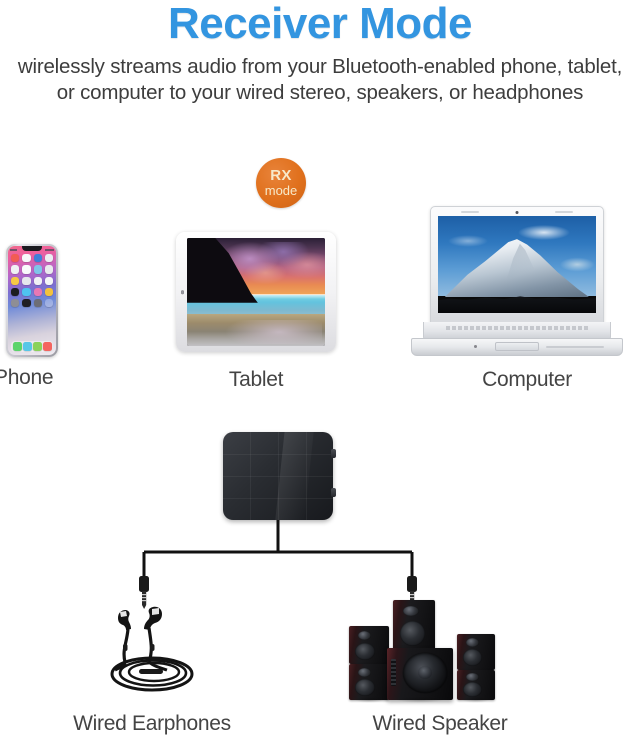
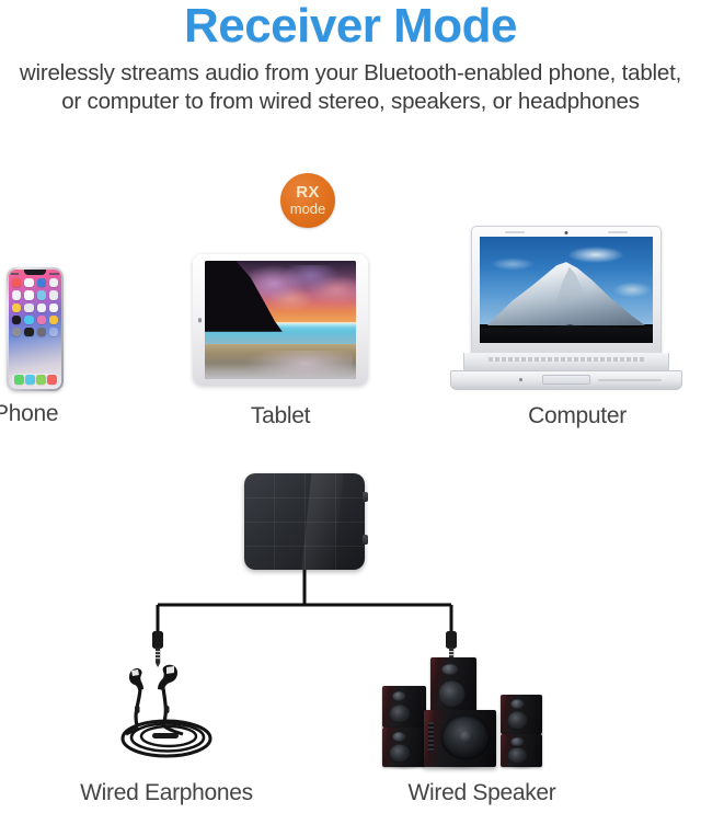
  Receiver Mode
- wirelessly streams audio from your Bluetooth-enabled phone, tablet, or computer to your wired stereo, speakers, or headphones
+ wirelessly streams audio from your Bluetooth-enabled phone, tablet, or computer to from wired stereo, speakers, or headphones
  RX
  mode
  Phone
  Tablet
  Computer
  Wired Earphones
  Wired Speaker
